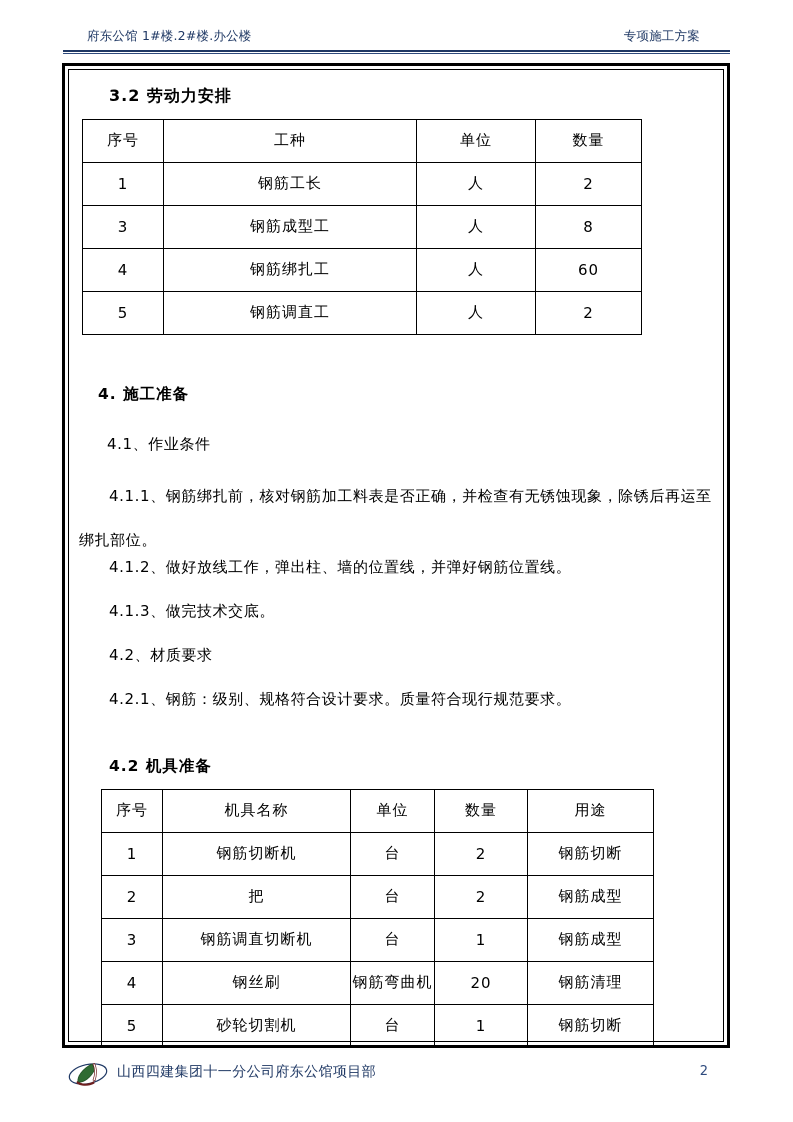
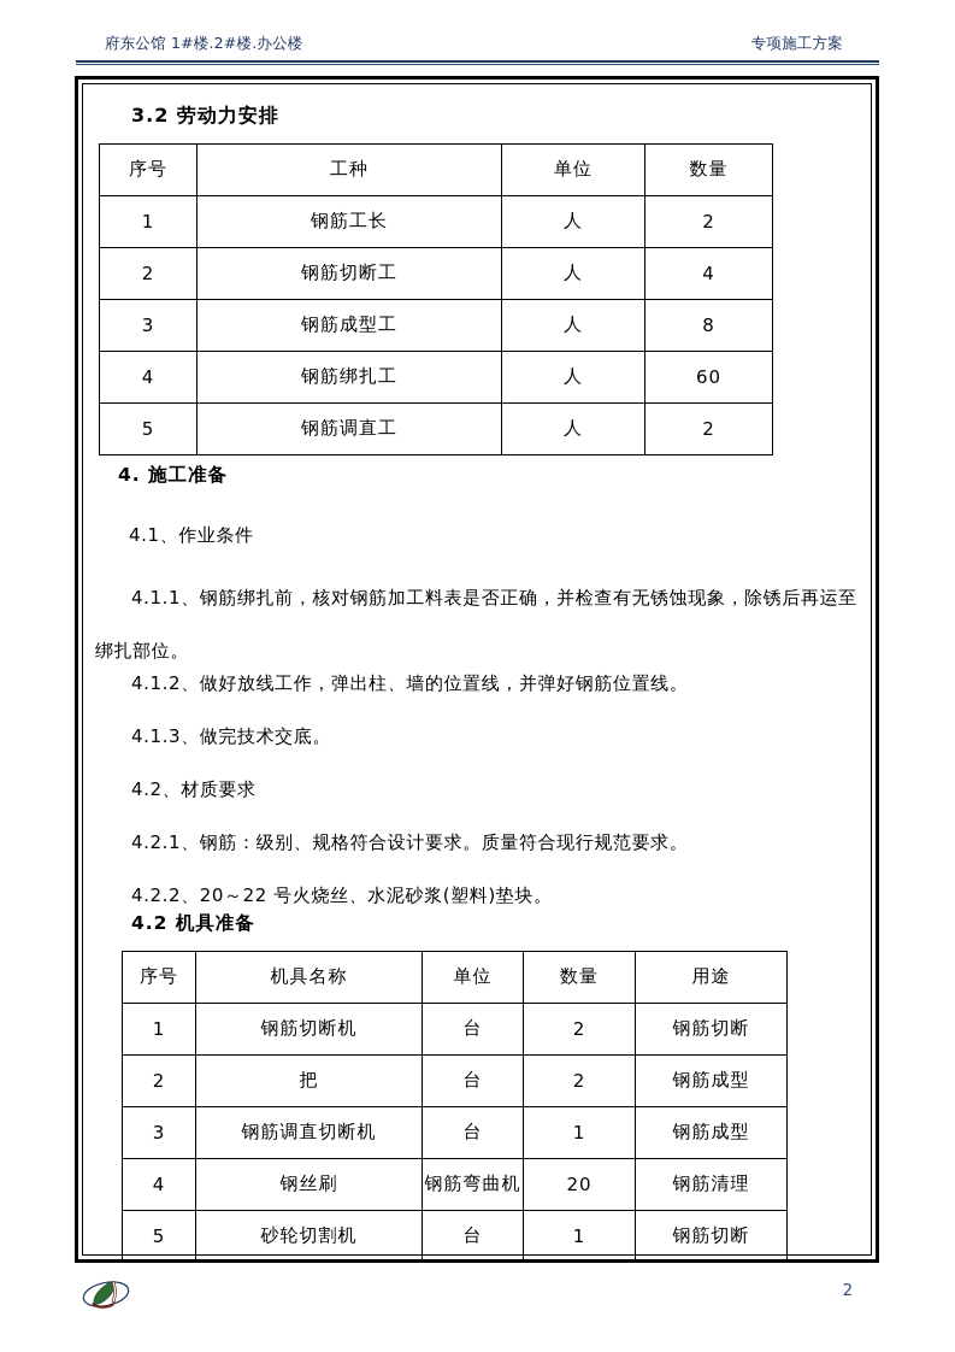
  府东公馆 1#楼.2#楼.办公楼
  专项施工方案
  3.2 劳动力安排
  序号	工种	单位	数量
  1	钢筋工长	人	2
+ 2	钢筋切断工	人	4
  3	钢筋成型工	人	8
  4	钢筋绑扎工	人	60
  5	钢筋调直工	人	2
  4. 施工准备
  4.1、作业条件
  4.1.1、钢筋绑扎前，核对钢筋加工料表是否正确，并检查有无锈蚀现象，除锈后再运至绑扎部位。
  4.1.2、做好放线工作，弹出柱、墙的位置线，并弹好钢筋位置线。
  4.1.3、做完技术交底。
  4.2、材质要求
  4.2.1、钢筋：级别、规格符合设计要求。质量符合现行规范要求。
+ 4.2.2、20～22 号火烧丝、水泥砂浆(塑料)垫块。
  4.2 机具准备
  序号	机具名称	单位	数量	用途
  1	钢筋切断机	台	2	钢筋切断
  2	把	台	2	钢筋成型
  3	钢筋调直切断机	台	1	钢筋成型
  4	钢丝刷	钢筋弯曲机	20	钢筋清理
  5	砂轮切割机	台	1	钢筋切断
- 山西四建集团十一分公司府东公馆项目部
  2
